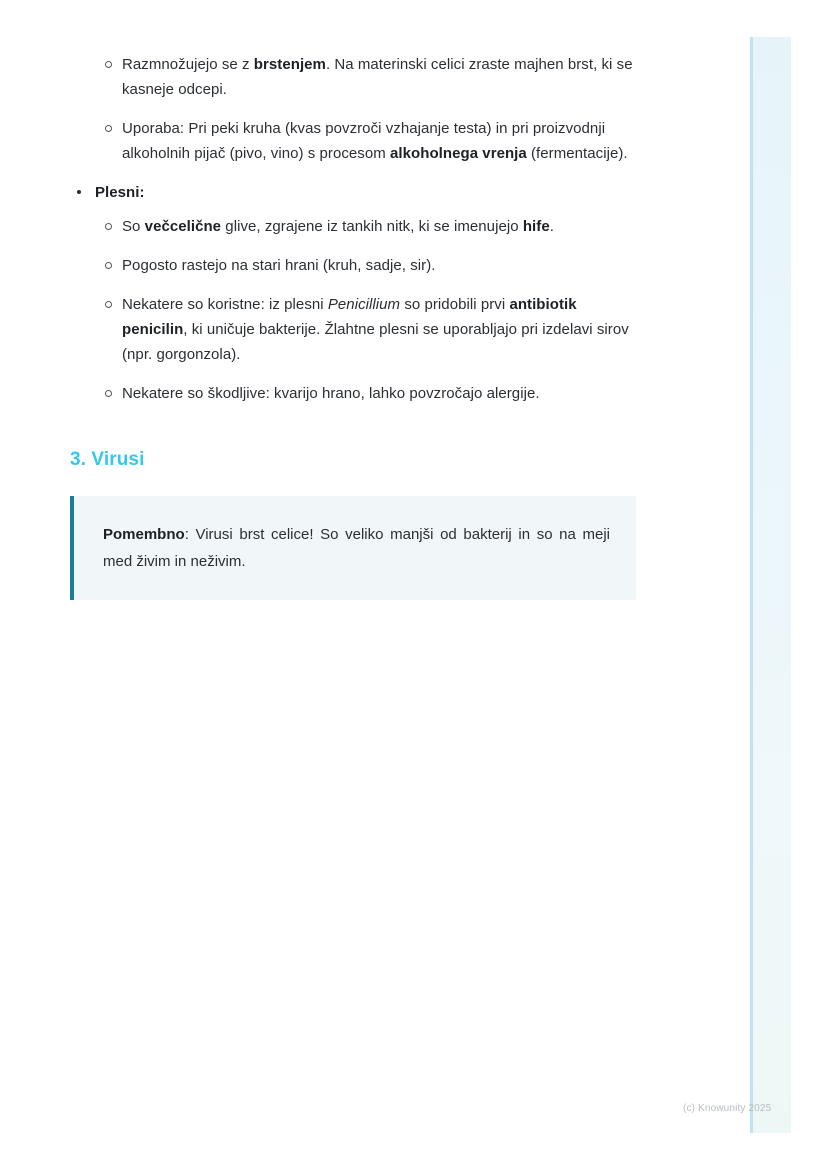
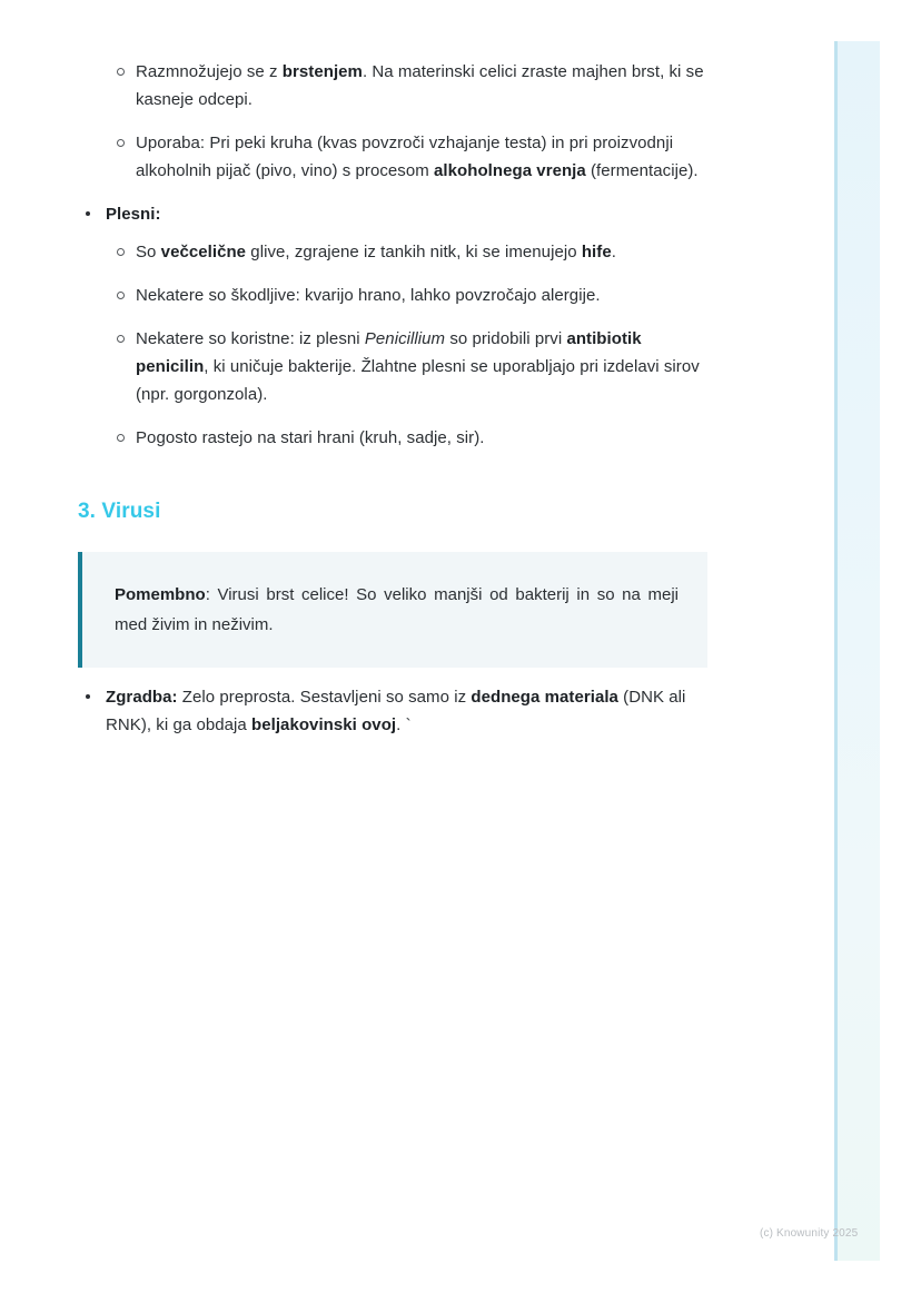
  Razmnožujejo se z brstenjem. Na materinski celici zraste majhen brst, ki se kasneje odcepi.
  Uporaba: Pri peki kruha (kvas povzroči vzhajanje testa) in pri proizvodnji alkoholnih pijač (pivo, vino) s procesom alkoholnega vrenja (fermentacije).
  Plesni:
  So večcelične glive, zgrajene iz tankih nitk, ki se imenujejo hife.
- Pogosto rastejo na stari hrani (kruh, sadje, sir).
+ Nekatere so škodljive: kvarijo hrano, lahko povzročajo alergije.
  Nekatere so koristne: iz plesni Penicillium so pridobili prvi antibiotik penicilin, ki uničuje bakterije. Žlahtne plesni se uporabljajo pri izdelavi sirov (npr. gorgonzola).
- Nekatere so škodljive: kvarijo hrano, lahko povzročajo alergije.
+ Pogosto rastejo na stari hrani (kruh, sadje, sir).
  3. Virusi
  Pomembno: Virusi brst celice! So veliko manjši od bakterij in so na meji med živim in neživim.
+ Zgradba: Zelo preprosta. Sestavljeni so samo iz dednega materiala (DNK ali RNK), ki ga obdaja beljakovinski ovoj. `
  (c) Knowunity 2025
